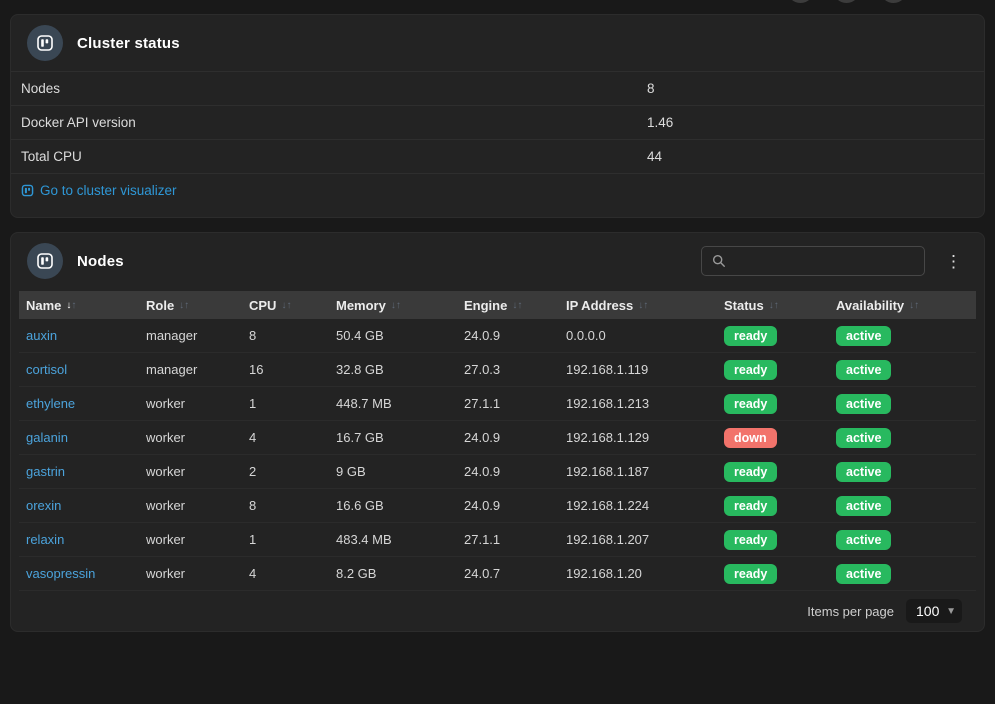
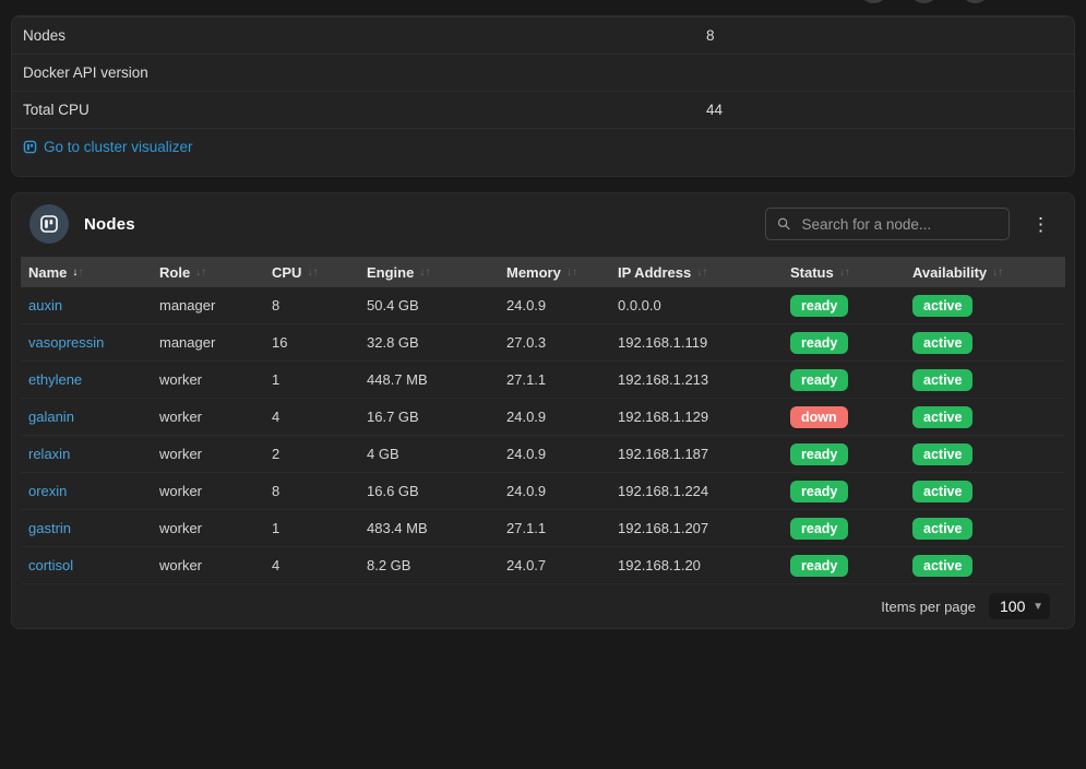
- Cluster status
  Nodes
  8
  Docker API version
- 1.46
  Total CPU
  44
  Go to cluster visualizer
  Nodes
+ Search for a node...
  ⋮
  Name
  ↓
  ↑
  Role
  ↓
  ↑
  CPU
  ↓
  ↑
- Memory
+ Engine
  ↓
  ↑
- Engine
+ Memory
  ↓
  ↑
  IP Address
  ↓
  ↑
  Status
  ↓
  ↑
  Availability
  ↓
  ↑
  auxin
  manager
  8
  50.4 GB
  24.0.9
  0.0.0.0
  ready
  active
- cortisol
+ vasopressin
  manager
  16
  32.8 GB
  27.0.3
  192.168.1.119
  ready
  active
  ethylene
  worker
  1
  448.7 MB
  27.1.1
  192.168.1.213
  ready
  active
  galanin
  worker
  4
  16.7 GB
  24.0.9
  192.168.1.129
  down
  active
- gastrin
+ relaxin
  worker
  2
- 9 GB
+ 4 GB
  24.0.9
  192.168.1.187
  ready
  active
  orexin
  worker
  8
  16.6 GB
  24.0.9
  192.168.1.224
  ready
  active
- relaxin
+ gastrin
  worker
  1
  483.4 MB
  27.1.1
  192.168.1.207
  ready
  active
- vasopressin
+ cortisol
  worker
  4
  8.2 GB
  24.0.7
  192.168.1.20
  ready
  active
  Items per page
  100
  ▼
